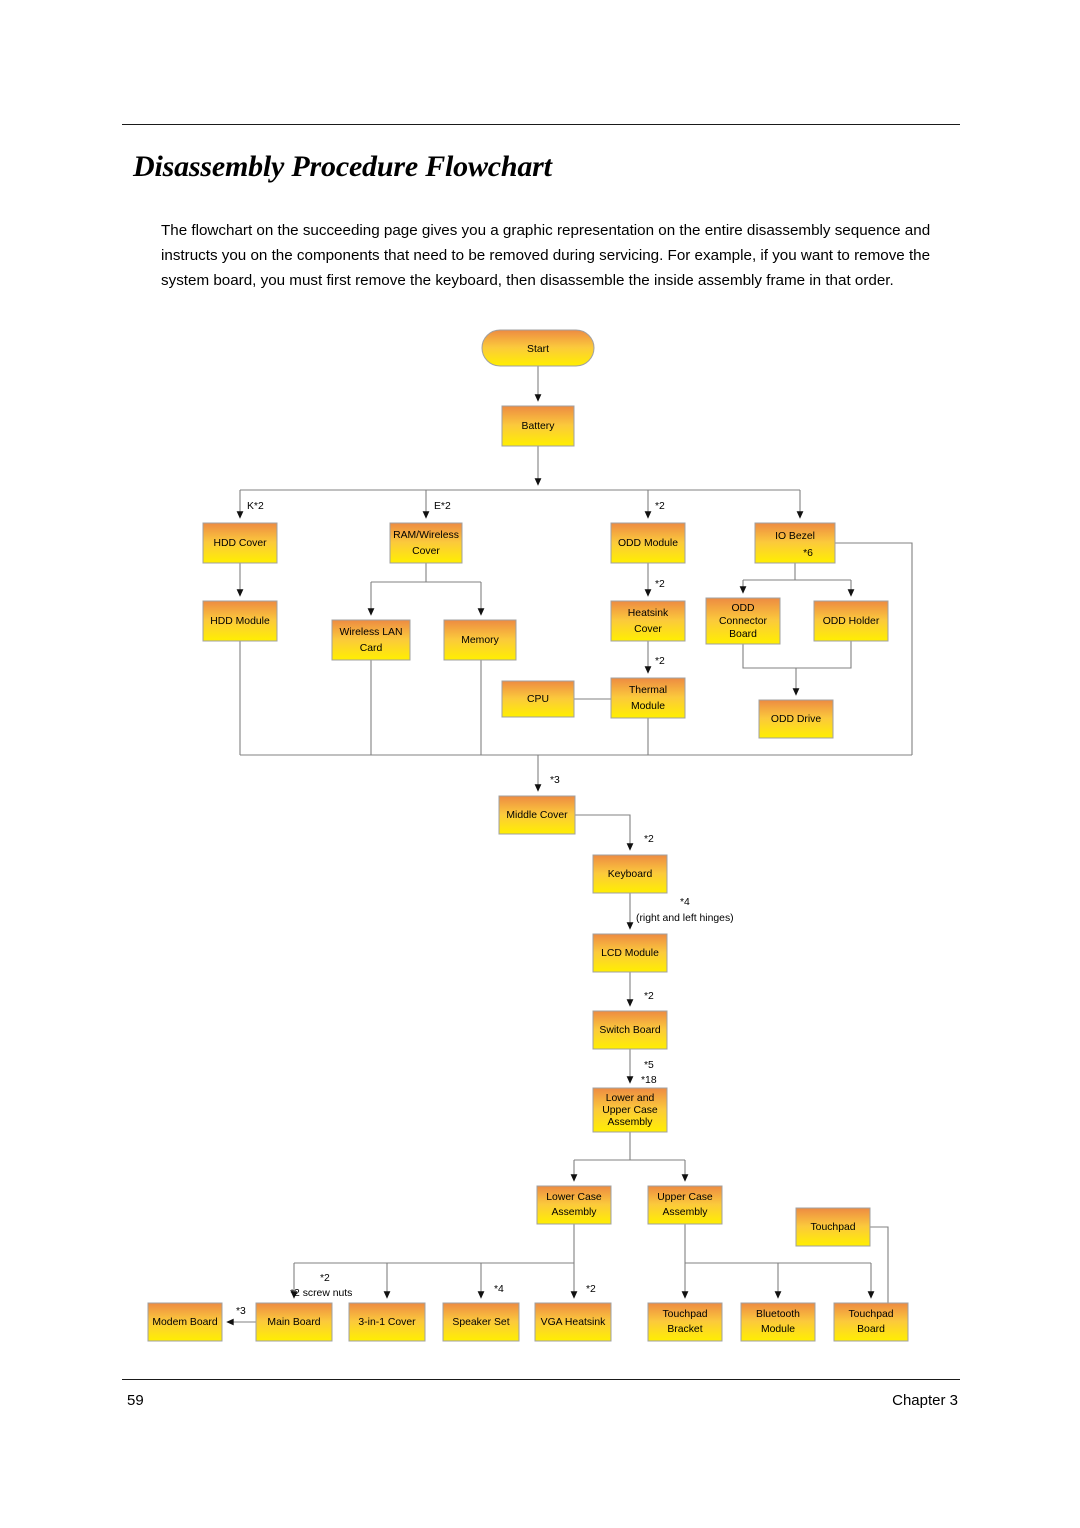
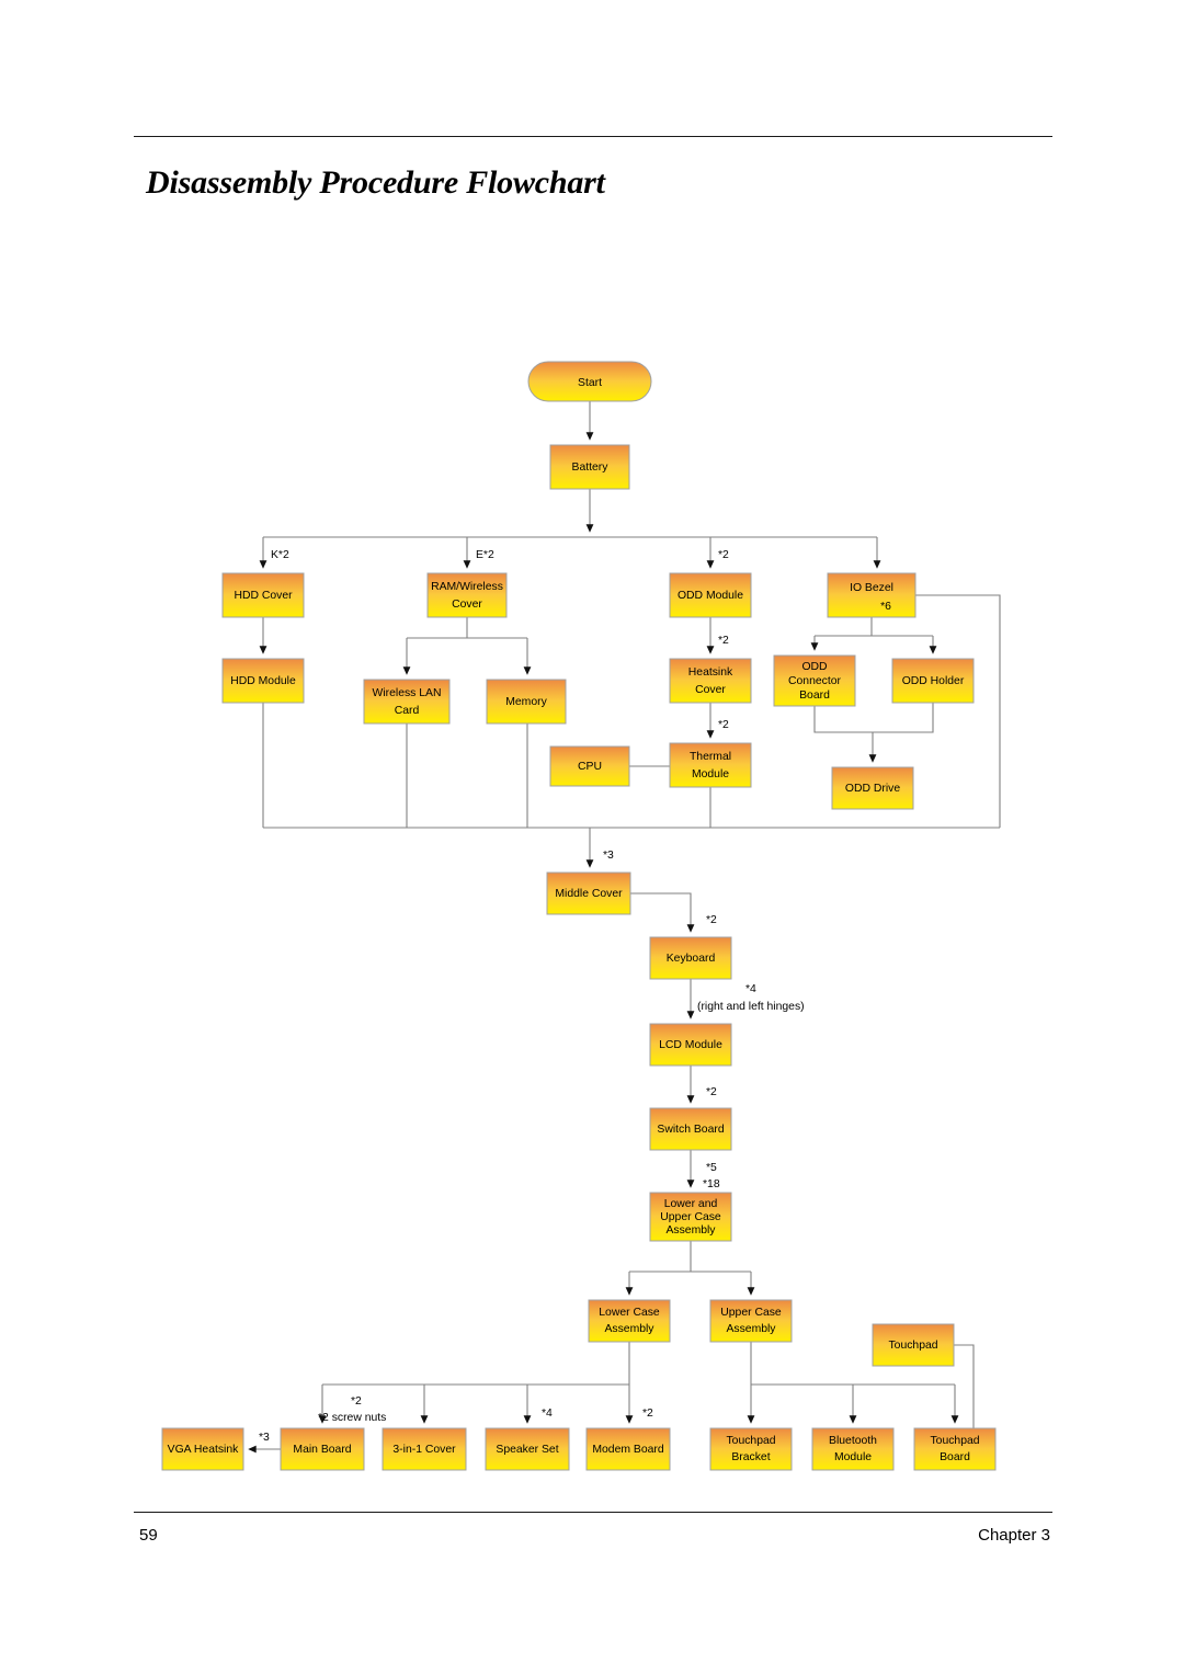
  Disassembly Procedure Flowchart
- The flowchart on the succeeding page gives you a graphic representation on the entire disassembly sequence and instructs you on the components that need to be removed during servicing. For example, if you want to remove the system board, you must first remove the keyboard, then disassemble the inside assembly frame in that order.
  Start
  Battery
  HDD Cover
  HDD Module
  RAM/Wireless
  Cover
  Wireless LAN
  Card
  Memory
  CPU
  ODD Module
  Heatsink
  Cover
  Thermal
  Module
  IO Bezel
  *6
  ODD
  Connector
  Board
  ODD Holder
  ODD Drive
  Middle Cover
  Keyboard
  LCD Module
  Switch Board
  Lower and
  Upper Case
  Assembly
  Lower Case
  Assembly
  Upper Case
  Assembly
  Touchpad
- Modem Board
+ VGA Heatsink
  Main Board
  3-in-1 Cover
  Speaker Set
- VGA Heatsink
+ Modem Board
  Touchpad
  Bracket
  Bluetooth
  Module
  Touchpad
  Board
  K*2
  E*2
  *2
  *2
  *2
  *3
  *2
  *4
  (right and left hinges)
  *2
  *5
  *18
  *2
  *2 screw nuts
  *4
  *2
  *3
  59
  Chapter 3
